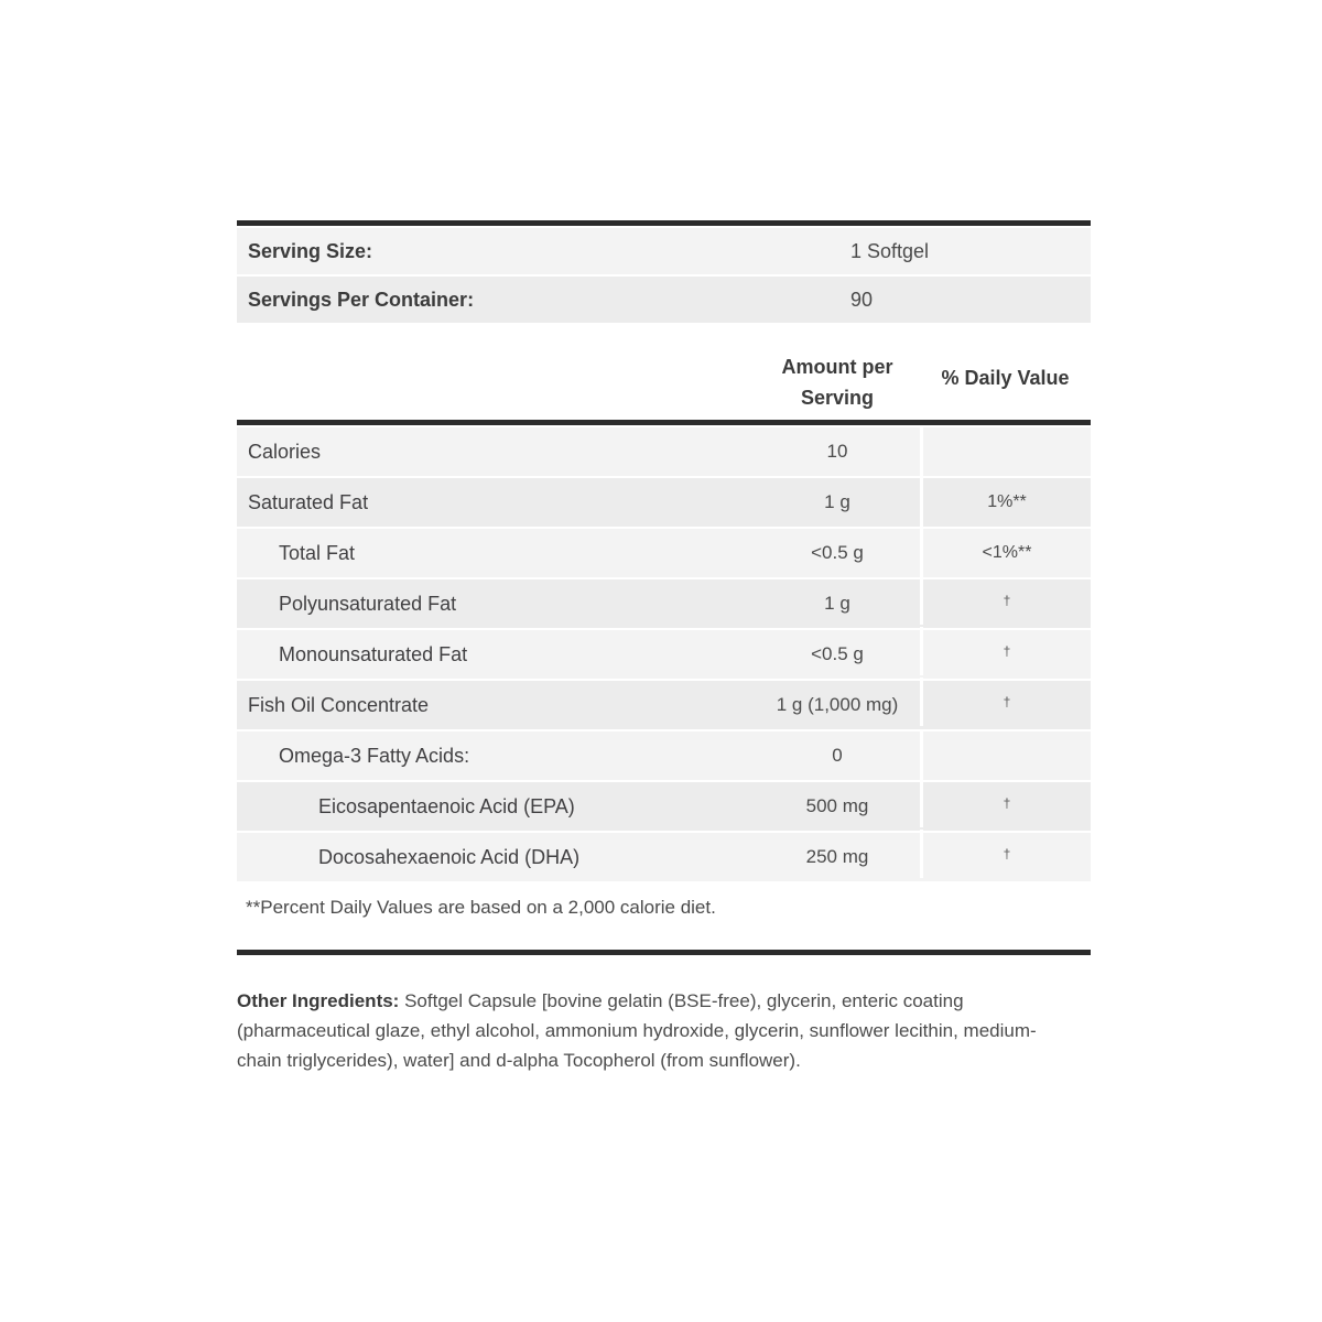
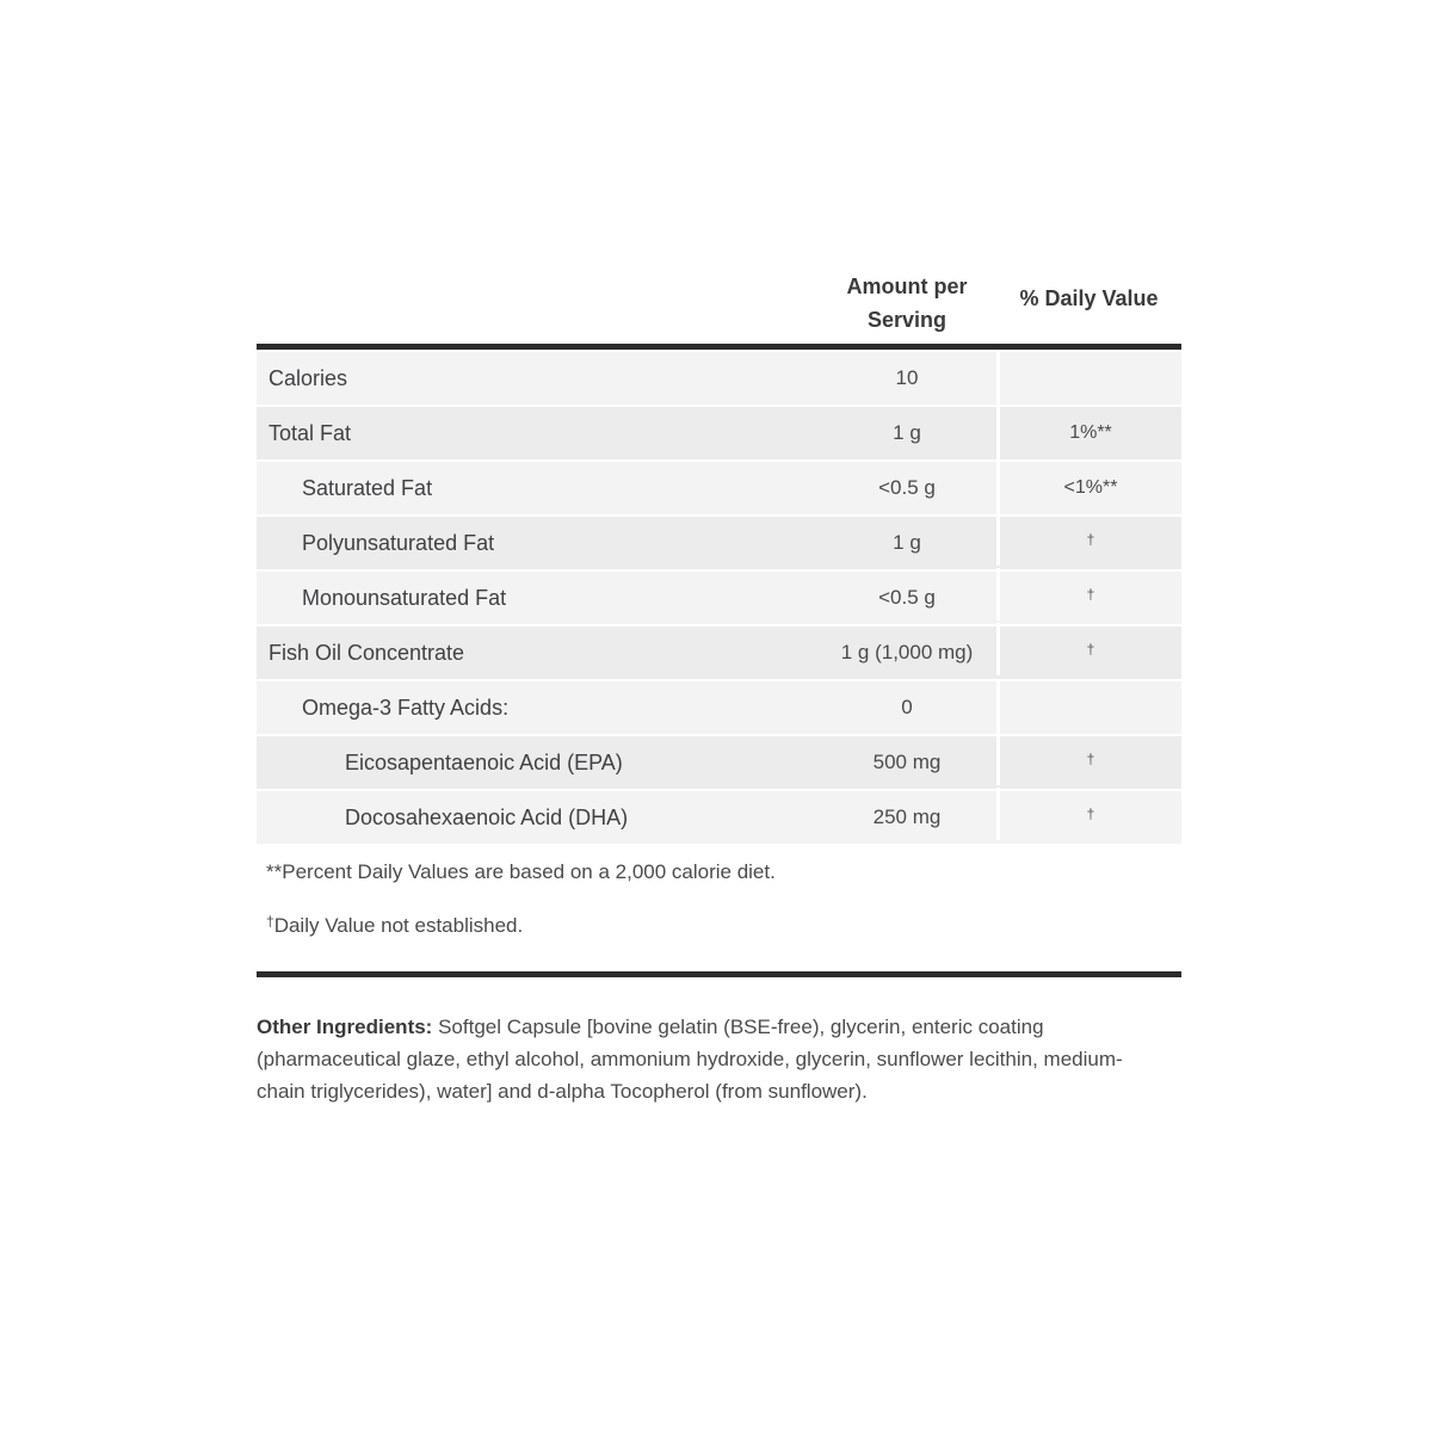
- Serving Size:
- 1 Softgel
- Servings Per Container:
- 90
  Amount per Serving
  % Daily Value
  Calories
  10
- Saturated Fat
+ Total Fat
  1 g
  1%**
- Total Fat
+ Saturated Fat
  <0.5 g
  <1%**
  Polyunsaturated Fat
  1 g
  †
  Monounsaturated Fat
  <0.5 g
  †
  Fish Oil Concentrate
  1 g (1,000 mg)
  †
  Omega-3 Fatty Acids:
  0
  Eicosapentaenoic Acid (EPA)
  500 mg
  †
  Docosahexaenoic Acid (DHA)
  250 mg
  †
  **Percent Daily Values are based on a 2,000 calorie diet.
+ †Daily Value not established.
  Other Ingredients: Softgel Capsule [bovine gelatin (BSE-free), glycerin, enteric coating (pharmaceutical glaze, ethyl alcohol, ammonium hydroxide, glycerin, sunflower lecithin, medium-chain triglycerides), water] and d-alpha Tocopherol (from sunflower).
